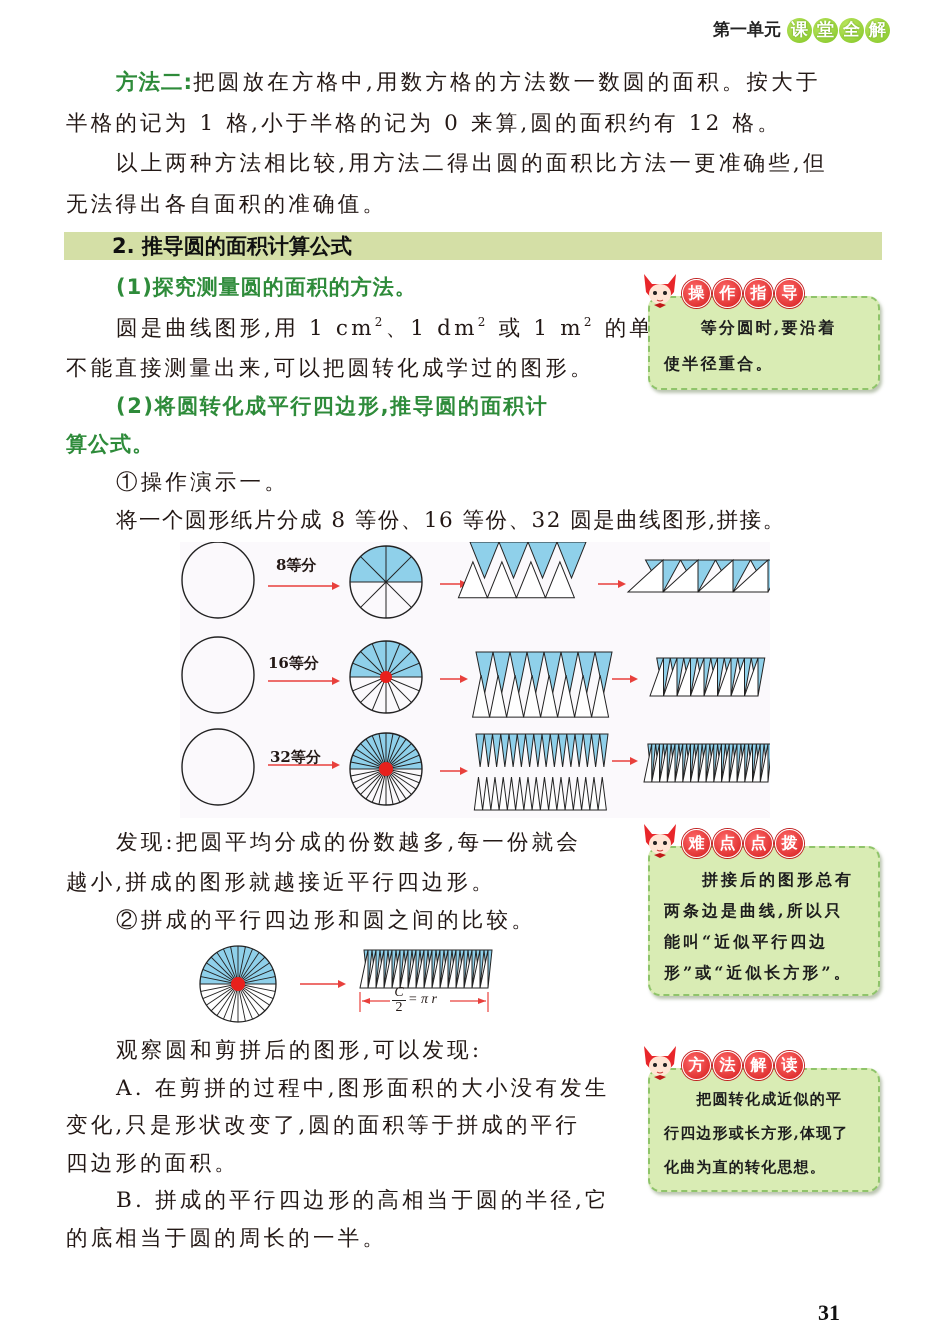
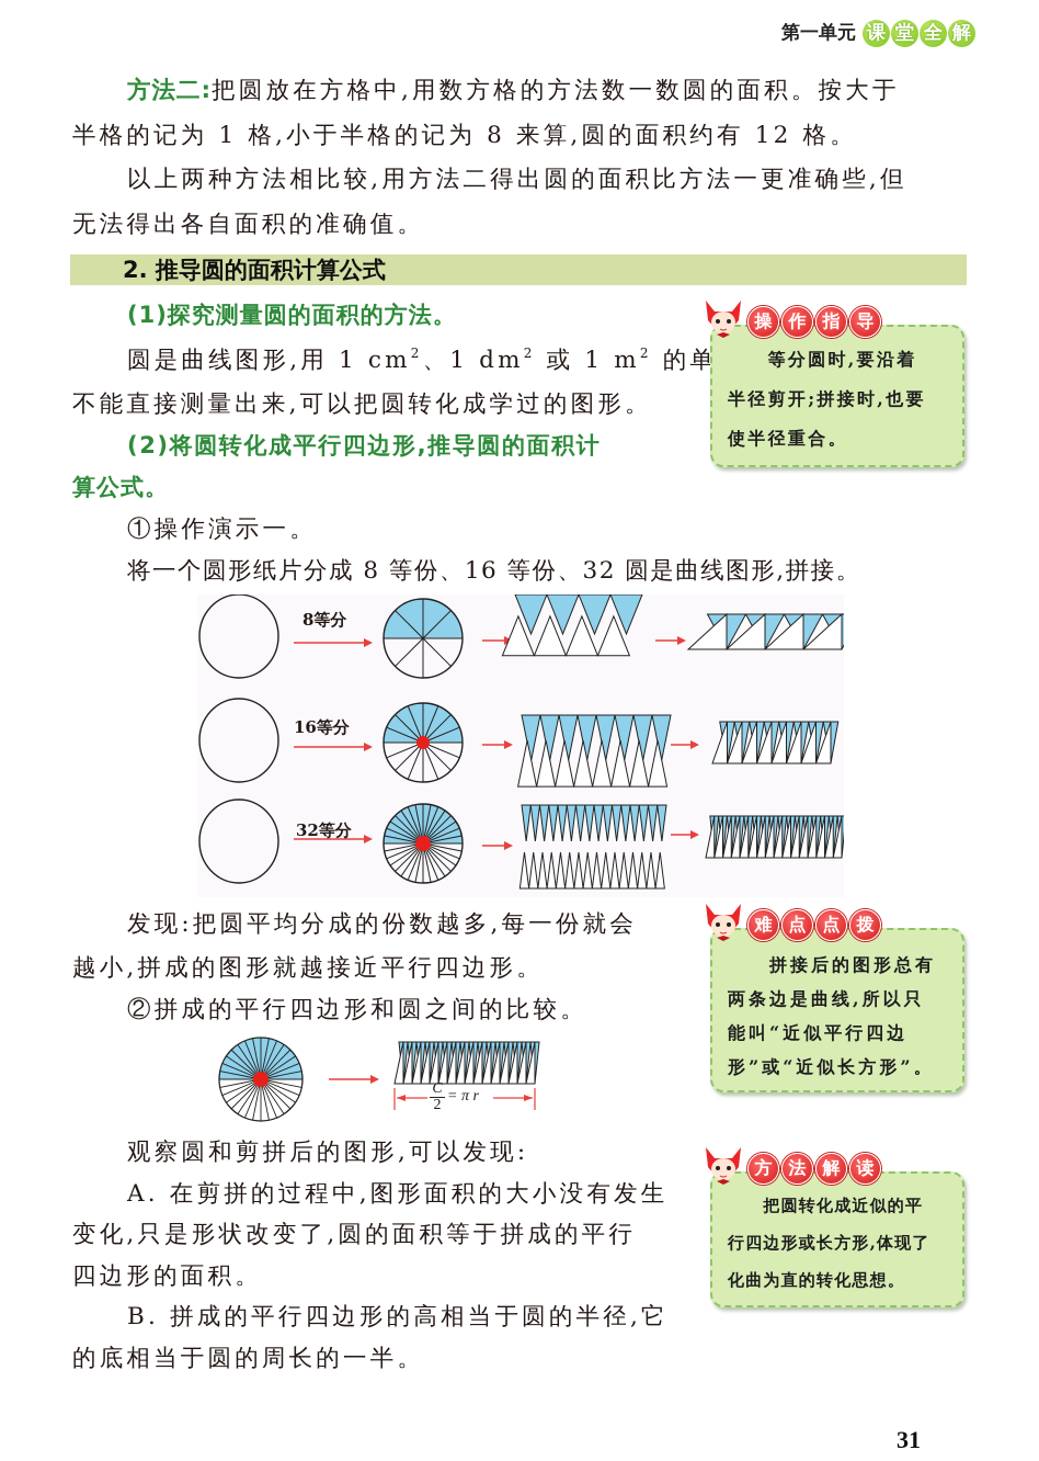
  第一单元
  课
  堂
  全
  解
  方法二:把圆放在方格中,用数方格的方法数一数圆的面积。按大于
- 半格的记为 1 格,小于半格的记为 0 来算,圆的面积约有 12 格。
+ 半格的记为 1 格,小于半格的记为 8 来算,圆的面积约有 12 格。
  以上两种方法相比较,用方法二得出圆的面积比方法一更准确些,但
  无法得出各自面积的准确值。
  2. 推导圆的面积计算公式
  (1)探究测量圆的面积的方法。
  圆是曲线图形,用 1 cm2、1 dm2 或 1 m2 的单
  不能直接测量出来,可以把圆转化成学过的图形。
  (2)将圆转化成平行四边形,推导圆的面积计
  算公式。
  ①操作演示一。
  将一个圆形纸片分成 8 等份、16 等份、32 圆是曲线图形,拼接。
  8等分
  16等分
  32等分
  发现:把圆平均分成的份数越多,每一份就会
  越小,拼成的图形就越接近平行四边形。
  ②拼成的平行四边形和圆之间的比较。
  C
  2
  = π r
  观察圆和剪拼后的图形,可以发现:
  A. 在剪拼的过程中,图形面积的大小没有发生
  变化,只是形状改变了,圆的面积等于拼成的平行
  四边形的面积。
  B. 拼成的平行四边形的高相当于圆的半径,它
  的底相当于圆的周长的一半。
  等分圆时,要沿着
+ 半径剪开;拼接时,也要
  使半径重合。
  操
  作
  指
  导
  拼接后的图形总有
  两条边是曲线,所以只
  能叫“近似平行四边
  形”或“近似长方形”。
  难
  点
  点
  拨
  把圆转化成近似的平
  行四边形或长方形,体现了
  化曲为直的转化思想。
  方
  法
  解
  读
  31
